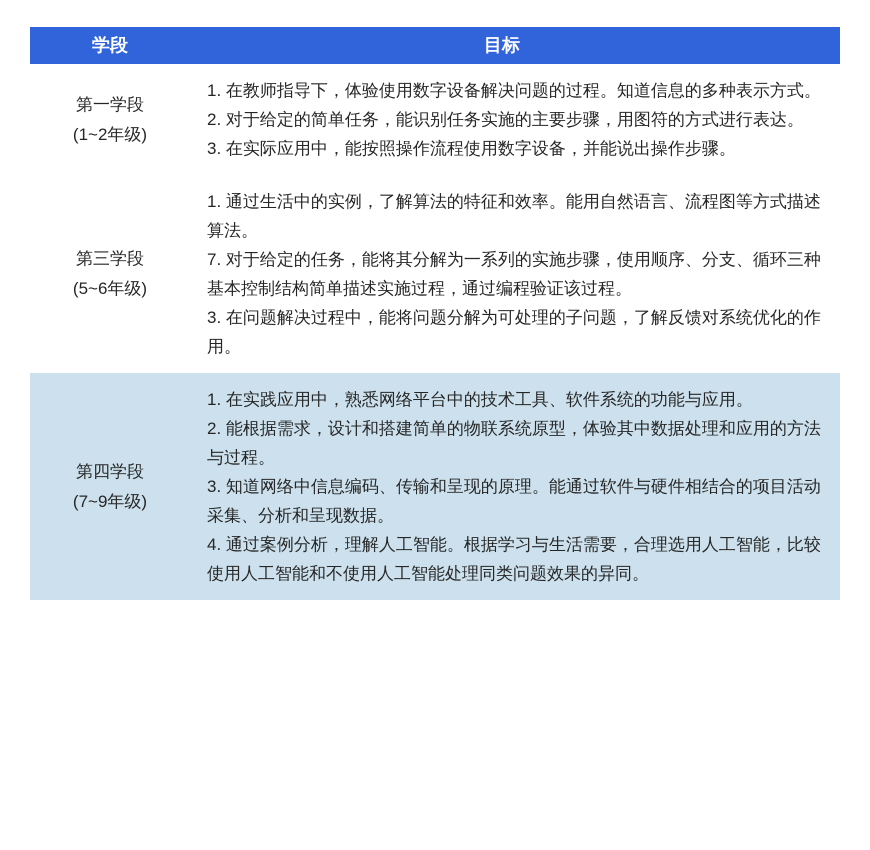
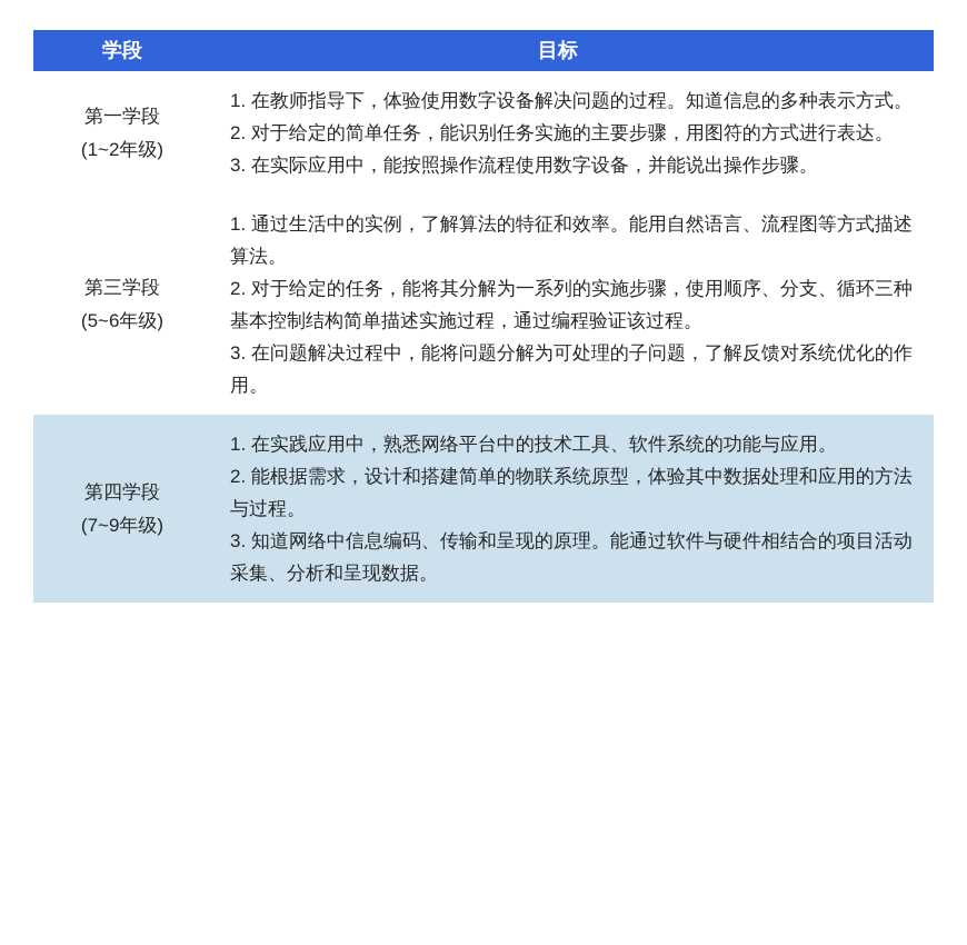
  学段
  目标
  第一学段
  (1~2年级)
  1. 在教师指导下，体验使用数字设备解决问题的过程。知道信息的多种表示方式。
  2. 对于给定的简单任务，能识别任务实施的主要步骤，用图符的方式进行表达。
  3. 在实际应用中，能按照操作流程使用数字设备，并能说出操作步骤。
  第三学段
  (5~6年级)
  1. 通过生活中的实例，了解算法的特征和效率。能用自然语言、流程图等方式描述算法。
- 7. 对于给定的任务，能将其分解为一系列的实施步骤，使用顺序、分支、循环三种基本控制结构简单描述实施过程，通过编程验证该过程。
+ 2. 对于给定的任务，能将其分解为一系列的实施步骤，使用顺序、分支、循环三种基本控制结构简单描述实施过程，通过编程验证该过程。
  3. 在问题解决过程中，能将问题分解为可处理的子问题，了解反馈对系统优化的作用。
  第四学段
  (7~9年级)
  1. 在实践应用中，熟悉网络平台中的技术工具、软件系统的功能与应用。
  2. 能根据需求，设计和搭建简单的物联系统原型，体验其中数据处理和应用的方法与过程。
  3. 知道网络中信息编码、传输和呈现的原理。能通过软件与硬件相结合的项目活动采集、分析和呈现数据。
- 4. 通过案例分析，理解人工智能。根据学习与生活需要，合理选用人工智能，比较使用人工智能和不使用人工智能处理同类问题效果的异同。
